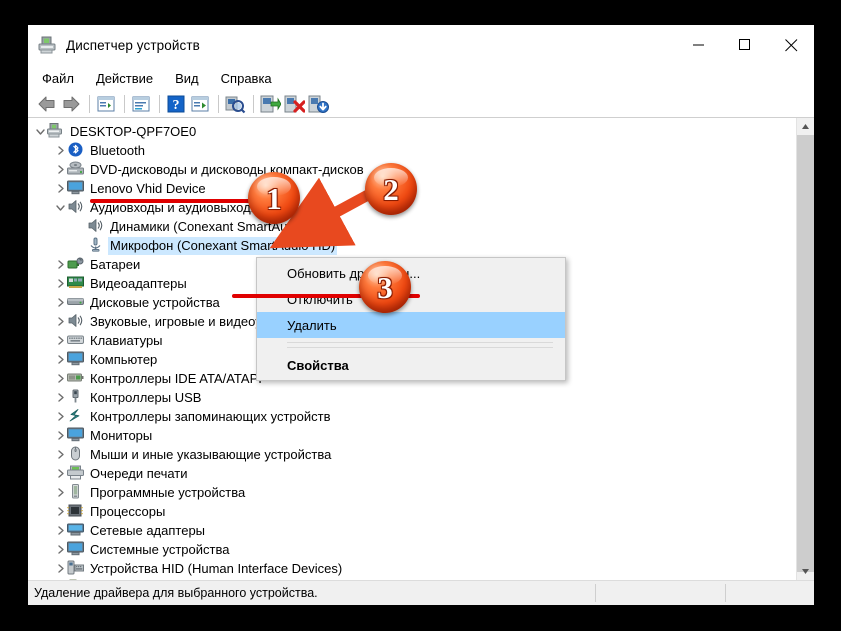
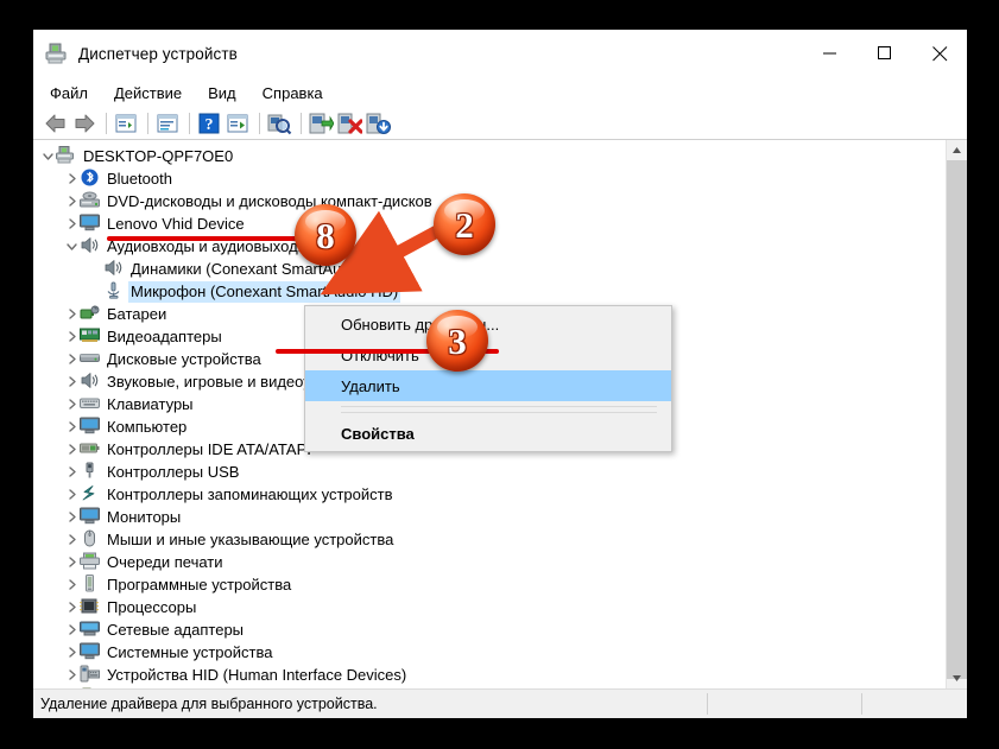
  Диспетчер устройств
  Файл
  Действие
  Вид
  Справка
  ?
  DESKTOP-QPF7OE0
  Bluetooth
  DVD-дисководы и дисководы компакт-дисков
  Lenovo Vhid Device
  Аудиовходы и аудиовыход
  Динамики (Conexant SmartAudio HD)
  Микрофон (Conexant SmartAudio HD)
  Батареи
  Видеоадаптеры
  Дисковые устройства
  Клавиатуры
  Компьютер
  Контроллеры IDE ATA/ATAP
  Контроллеры USB
  Контроллеры запоминающих устройств
  Мониторы
  Мыши и иные указывающие устройства
  Очереди печати
  Программные устройства
  Процессоры
  Сетевые адаптеры
  Системные устройства
  Устройства HID (Human Interface Devices)
  Удаление драйвера для выбранного устройства.
  Отключить
  Удалить
  Свойства
- 1
+ 8
  2
  3
